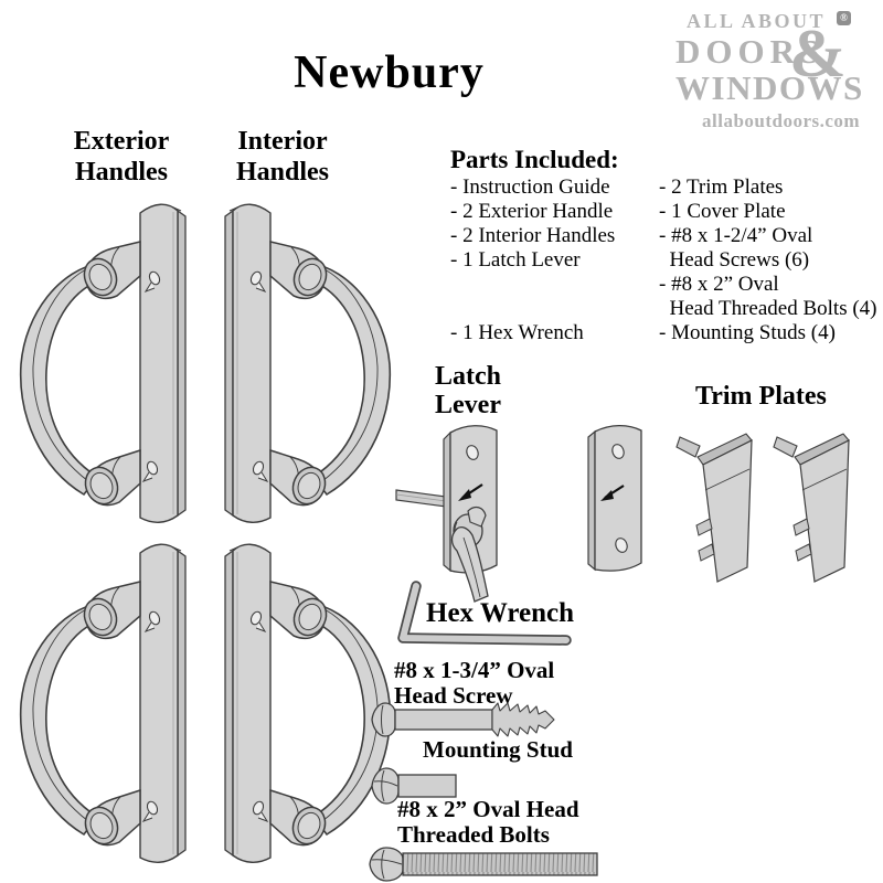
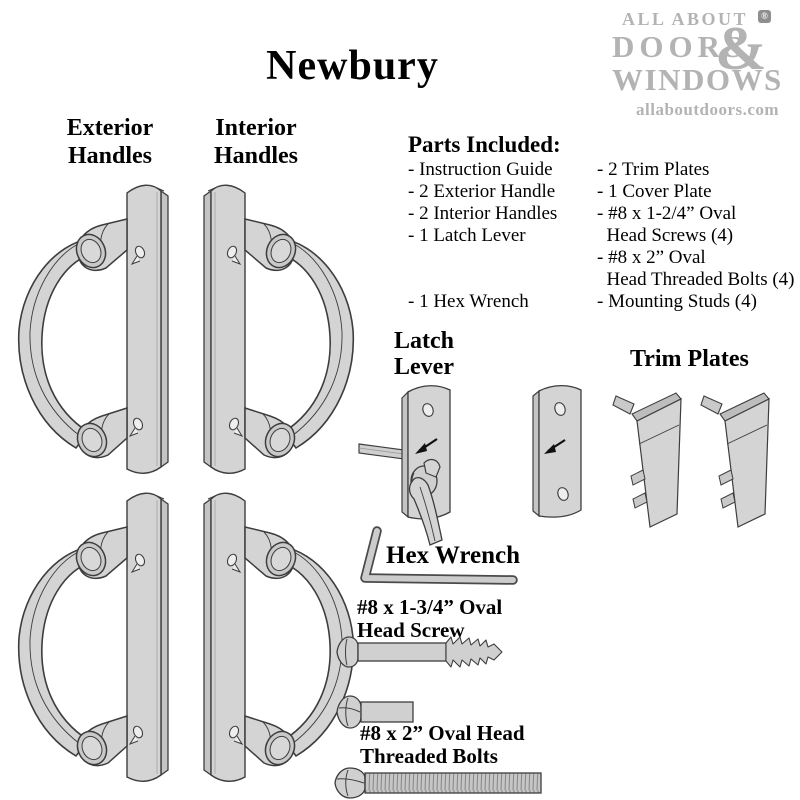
  Newbury
  ALL ABOUT
  DOORS
  WINDOWS
  &
  ®
  allaboutdoors.com
  Exterior
  Handles
  Interior
  Handles
  Parts Included:
  - Instruction Guide
  - 2 Exterior Handle
  - 2 Interior Handles
  - 1 Latch Lever
  - 1 Hex Wrench
  - 2 Trim Plates
  - 1 Cover Plate
  - #8 x 1-2/4” Oval
- Head Screws (6)
+ Head Screws (4)
  - #8 x 2” Oval
  Head Threaded Bolts (4)
  - Mounting Studs (4)
  Latch
  Lever
  Trim Plates
  Hex Wrench
  #8 x 1-3/4” Oval
  Head Screw
- Mounting Stud
  #8 x 2” Oval Head
  Threaded Bolts
